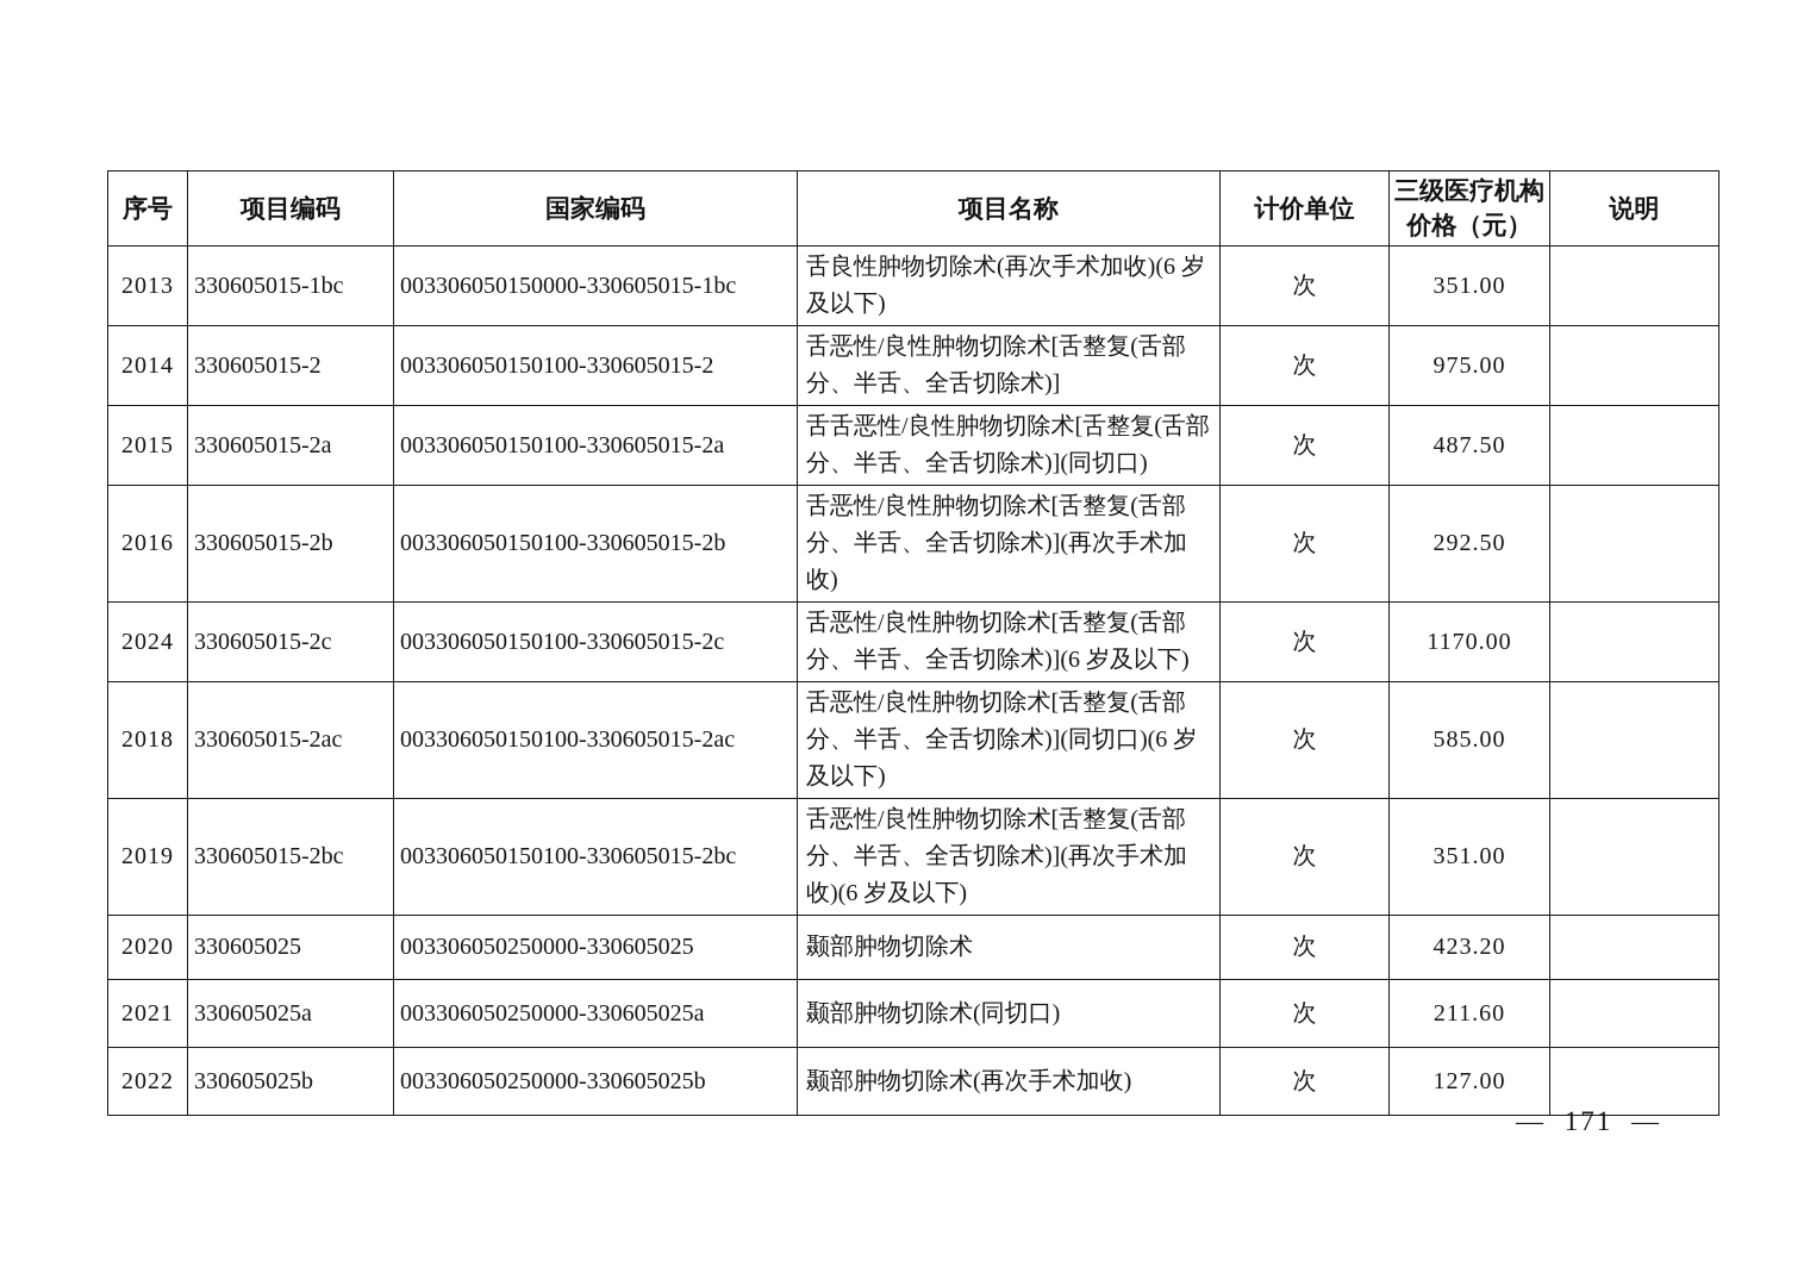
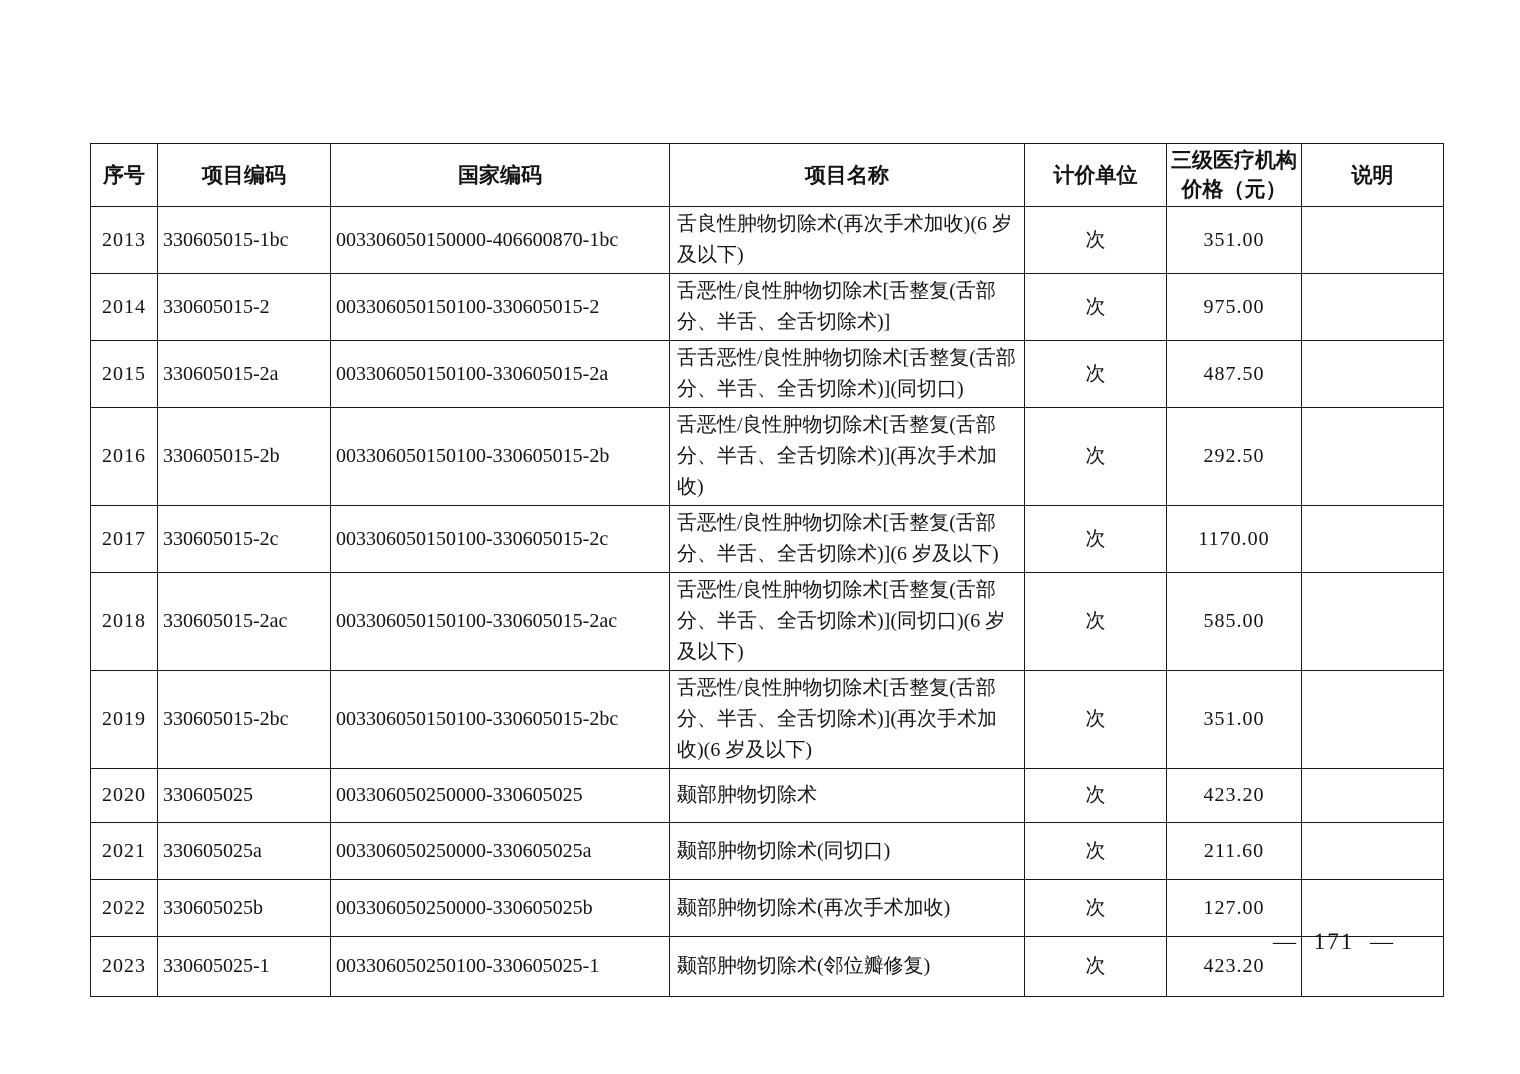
  序号	项目编码	国家编码	项目名称	计价单位	三级医疗机构价格（元）	说明
- 2013	330605015-1bc	003306050150000-330605015-1bc	舌良性肿物切除术(再次手术加收)(6 岁及以下)	次	351.00
+ 2013	330605015-1bc	003306050150000-406600870-1bc	舌良性肿物切除术(再次手术加收)(6 岁及以下)	次	351.00
  2014	330605015-2	003306050150100-330605015-2	舌恶性/良性肿物切除术[舌整复(舌部分、半舌、全舌切除术)]	次	975.00
  2015	330605015-2a	003306050150100-330605015-2a	舌舌恶性/良性肿物切除术[舌整复(舌部分、半舌、全舌切除术)](同切口)	次	487.50
  2016	330605015-2b	003306050150100-330605015-2b	舌恶性/良性肿物切除术[舌整复(舌部分、半舌、全舌切除术)](再次手术加收)	次	292.50
- 2024	330605015-2c	003306050150100-330605015-2c	舌恶性/良性肿物切除术[舌整复(舌部分、半舌、全舌切除术)](6 岁及以下)	次	1170.00
+ 2017	330605015-2c	003306050150100-330605015-2c	舌恶性/良性肿物切除术[舌整复(舌部分、半舌、全舌切除术)](6 岁及以下)	次	1170.00
  2018	330605015-2ac	003306050150100-330605015-2ac	舌恶性/良性肿物切除术[舌整复(舌部分、半舌、全舌切除术)](同切口)(6 岁及以下)	次	585.00
  2019	330605015-2bc	003306050150100-330605015-2bc	舌恶性/良性肿物切除术[舌整复(舌部分、半舌、全舌切除术)](再次手术加收)(6 岁及以下)	次	351.00
  2020	330605025	003306050250000-330605025	颞部肿物切除术	次	423.20
  2021	330605025a	003306050250000-330605025a	颞部肿物切除术(同切口)	次	211.60
  2022	330605025b	003306050250000-330605025b	颞部肿物切除术(再次手术加收)	次	127.00
+ 2023	330605025-1	003306050250100-330605025-1	颞部肿物切除术(邻位瓣修复)	次	423.20
  — 171 —
